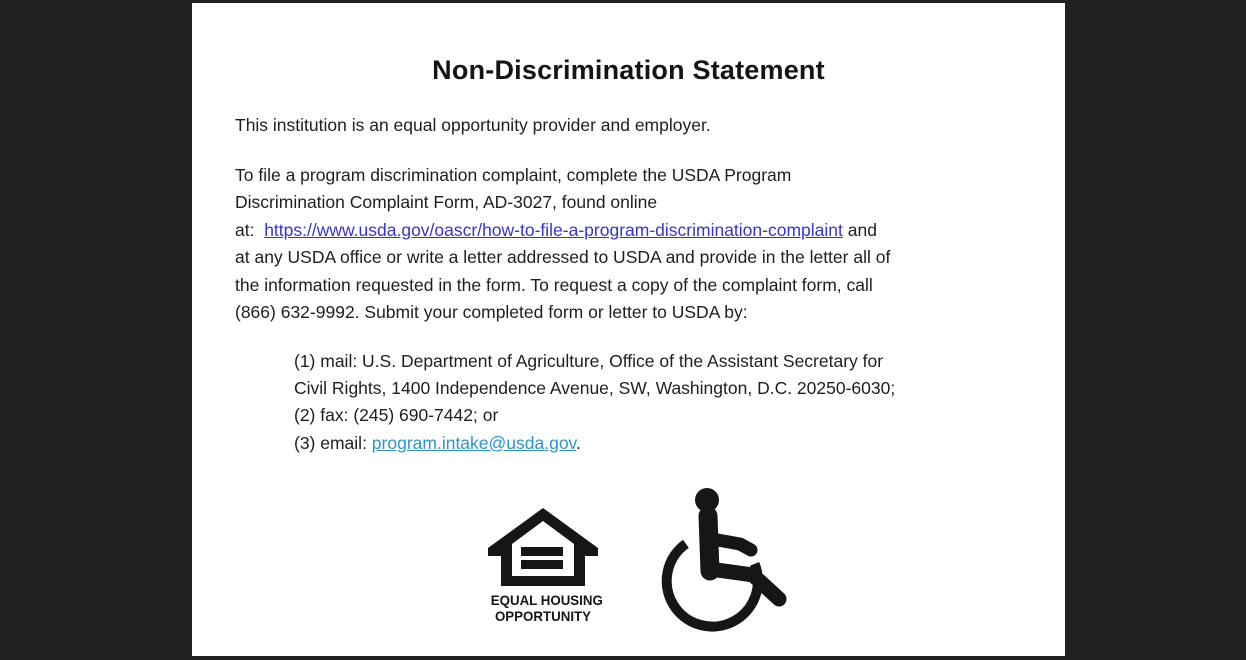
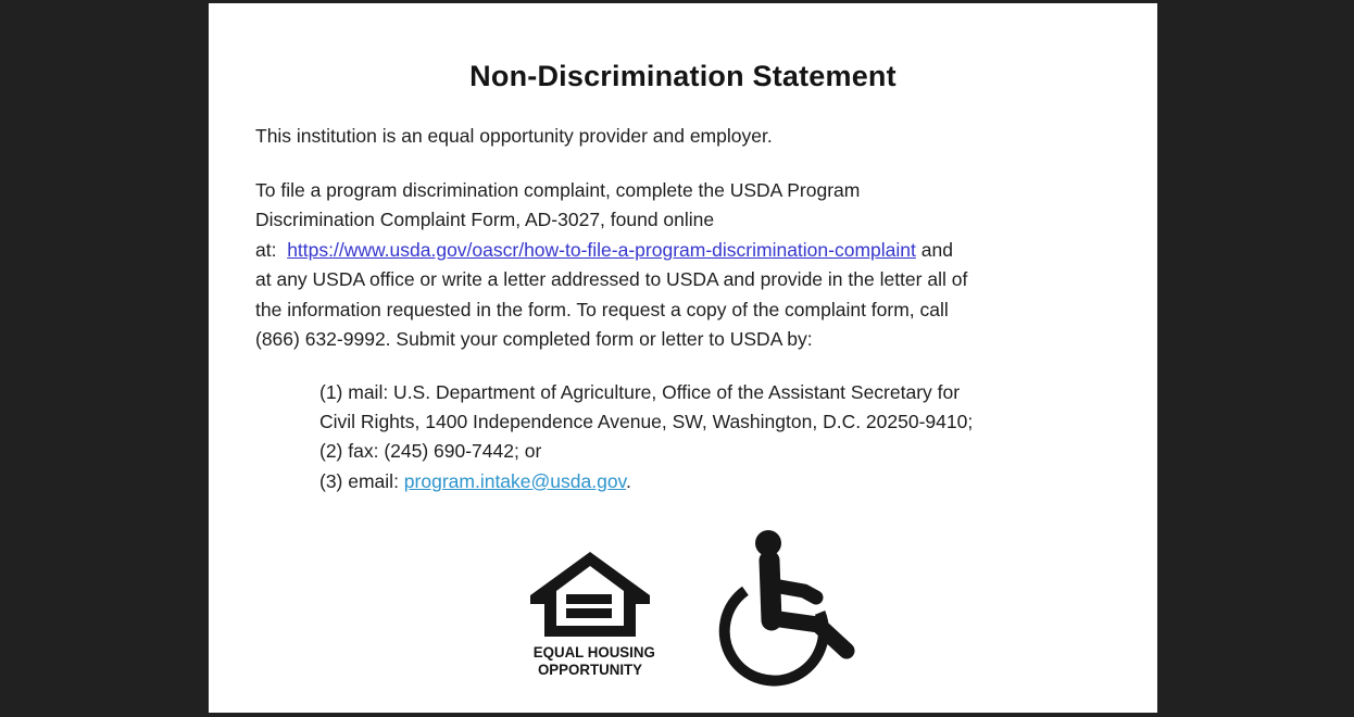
  Non-Discrimination Statement
  This institution is an equal opportunity provider and employer.
  To file a program discrimination complaint, complete the USDA Program
  Discrimination Complaint Form, AD-3027, found online
  at: https://www.usda.gov/oascr/how-to-file-a-program-discrimination-complaint and
  at any USDA office or write a letter addressed to USDA and provide in the letter all of
  the information requested in the form. To request a copy of the complaint form, call
  (866) 632-9992. Submit your completed form or letter to USDA by:
  (1) mail: U.S. Department of Agriculture, Office of the Assistant Secretary for
- Civil Rights, 1400 Independence Avenue, SW, Washington, D.C. 20250-6030;
+ Civil Rights, 1400 Independence Avenue, SW, Washington, D.C. 20250-9410;
  (2) fax: (245) 690-7442; or
  (3) email: program.intake@usda.gov.
  EQUAL HOUSING
  OPPORTUNITY
